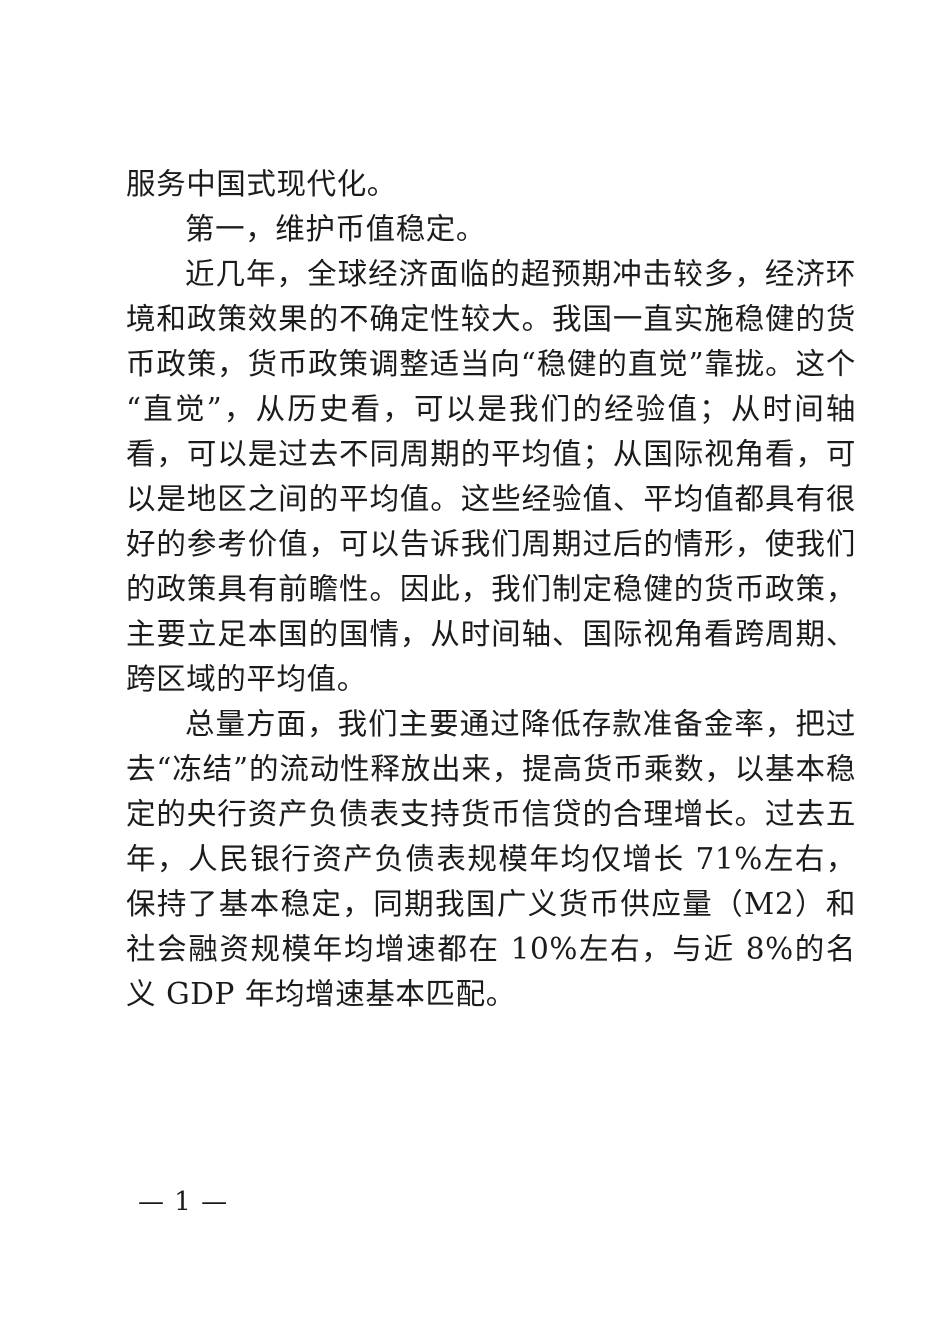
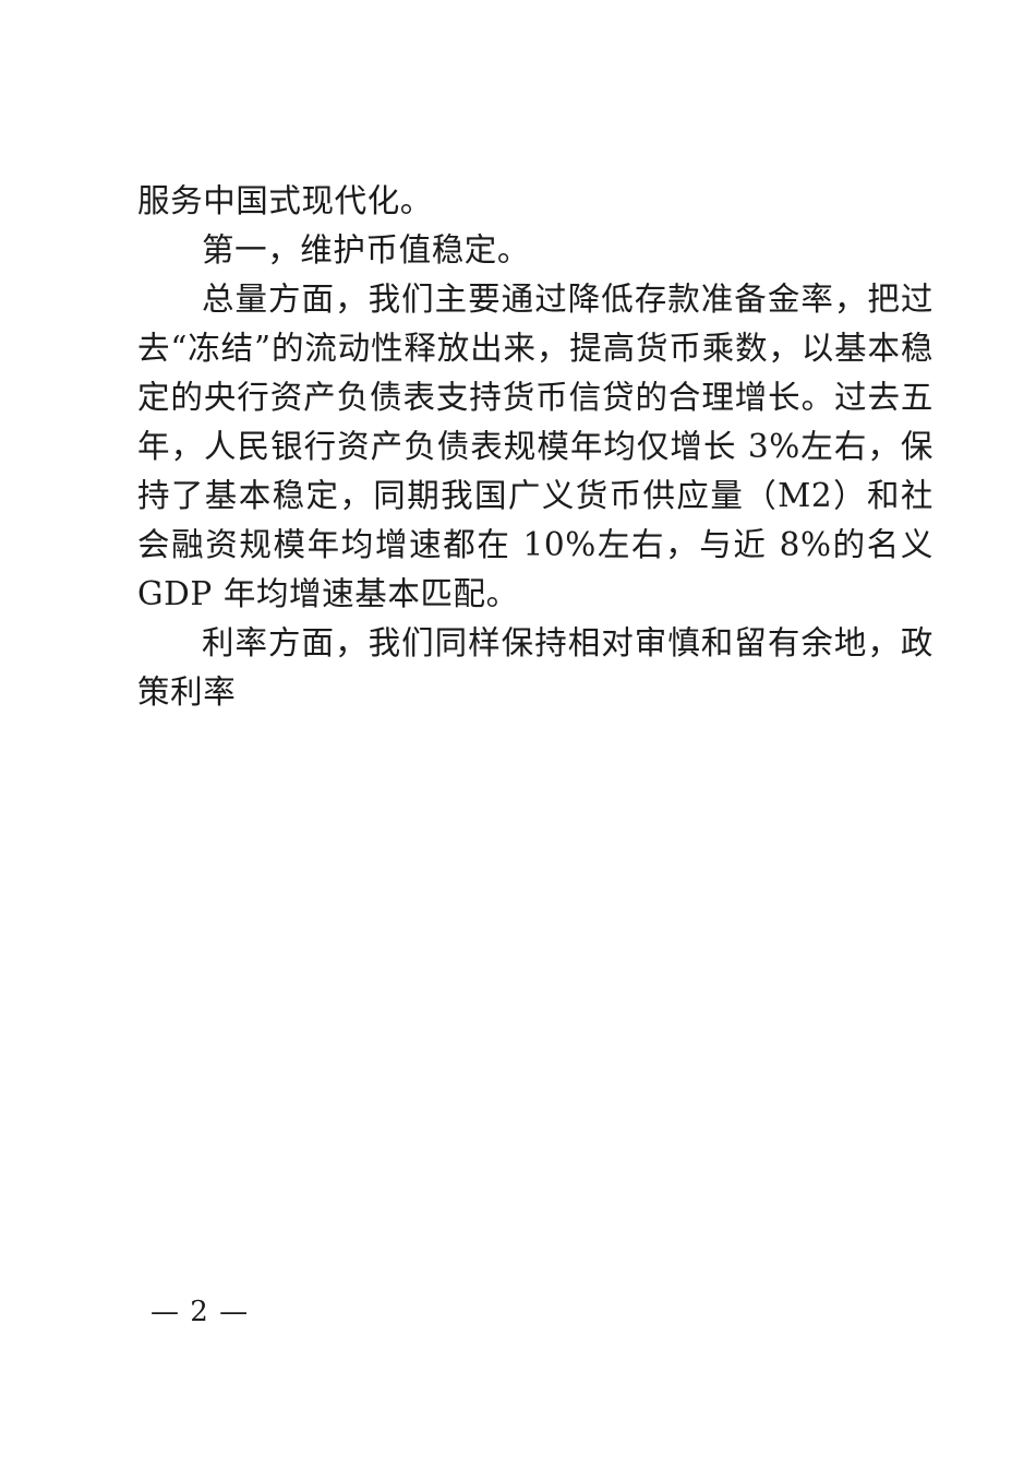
  服务中国式现代化。
  第一，维护币值稳定。
- 近几年，全球经济面临的超预期冲击较多，经济环境和政策效果的不确定性较大。我国一直实施稳健的货币政策，货币政策调整适当向“稳健的直觉”靠拢。这个“直觉”，从历史看，可以是我们的经验值；从时间轴看，可以是过去不同周期的平均值；从国际视角看，可以是地区之间的平均值。这些经验值、平均值都具有很好的参考价值，可以告诉我们周期过后的情形，使我们的政策具有前瞻性。因此，我们制定稳健的货币政策，主要立足本国的国情，从时间轴、国际视角看跨周期、跨区域的平均值。
- 总量方面，我们主要通过降低存款准备金率，把过去“冻结”的流动性释放出来，提高货币乘数，以基本稳定的央行资产负债表支持货币信贷的合理增长。过去五年，人民银行资产负债表规模年均仅增长 71%左右，保持了基本稳定，同期我国广义货币供应量（M2）和社会融资规模年均增速都在 10%左右，与近 8%的名义 GDP 年均增速基本匹配。
+ 总量方面，我们主要通过降低存款准备金率，把过去“冻结”的流动性释放出来，提高货币乘数，以基本稳定的央行资产负债表支持货币信贷的合理增长。过去五年，人民银行资产负债表规模年均仅增长 3%左右，保持了基本稳定，同期我国广义货币供应量（M2）和社会融资规模年均增速都在 10%左右，与近 8%的名义 GDP 年均增速基本匹配。
+ 利率方面，我们同样保持相对审慎和留有余地，政策利率
- — 1 —
+ — 2 —
